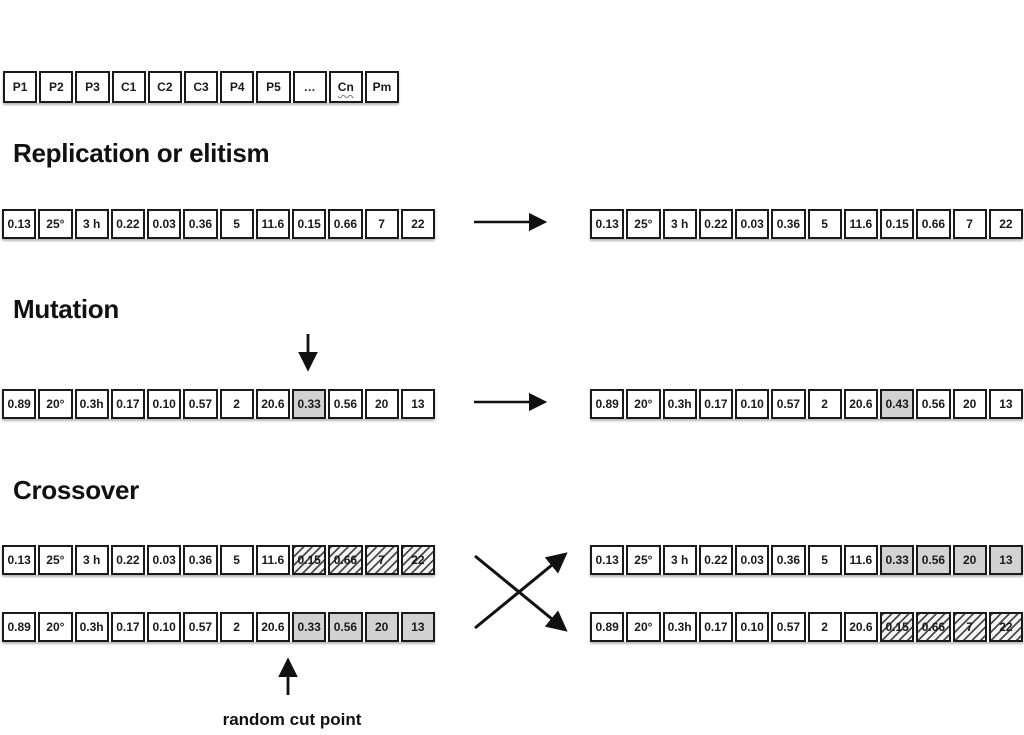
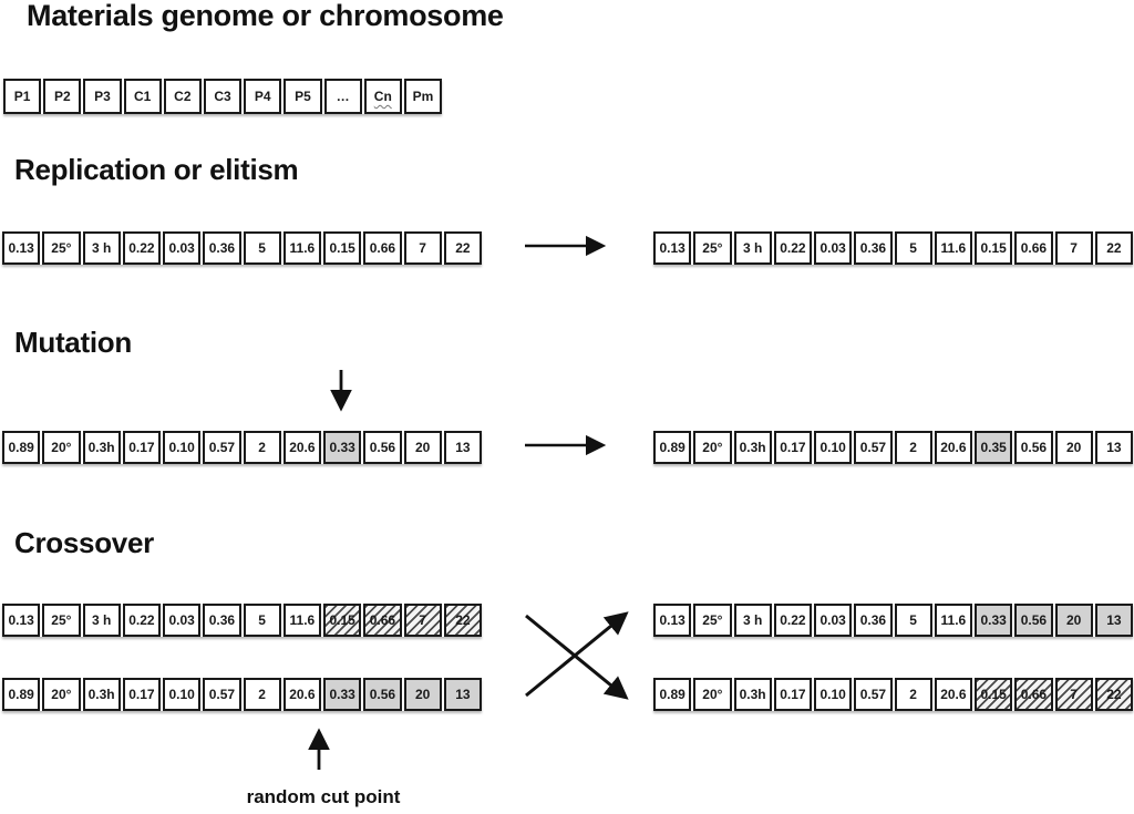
+ Materials genome or chromosome
  P1
  P2
  P3
  C1
  C2
  C3
  P4
  P5
  …
  Cn
  Pm
  Replication or elitism
  0.13
  25°
  3 h
  0.22
  0.03
  0.36
  5
  11.6
  0.15
  0.66
  7
  22
  0.13
  25°
  3 h
  0.22
  0.03
  0.36
  5
  11.6
  0.15
  0.66
  7
  22
  Mutation
  0.89
  20°
  0.3h
  0.17
  0.10
  0.57
  2
  20.6
  0.33
  0.56
  20
  13
  0.89
  20°
  0.3h
  0.17
  0.10
  0.57
  2
  20.6
- 0.43
+ 0.35
  0.56
  20
  13
  Crossover
  0.13
  25°
  3 h
  0.22
  0.03
  0.36
  5
  11.6
  0.15
  0.66
  7
  22
  0.89
  20°
  0.3h
  0.17
  0.10
  0.57
  2
  20.6
  0.33
  0.56
  20
  13
  0.13
  25°
  3 h
  0.22
  0.03
  0.36
  5
  11.6
  0.33
  0.56
  20
  13
  0.89
  20°
  0.3h
  0.17
  0.10
  0.57
  2
  20.6
  0.15
  0.66
  7
  22
  random cut point
